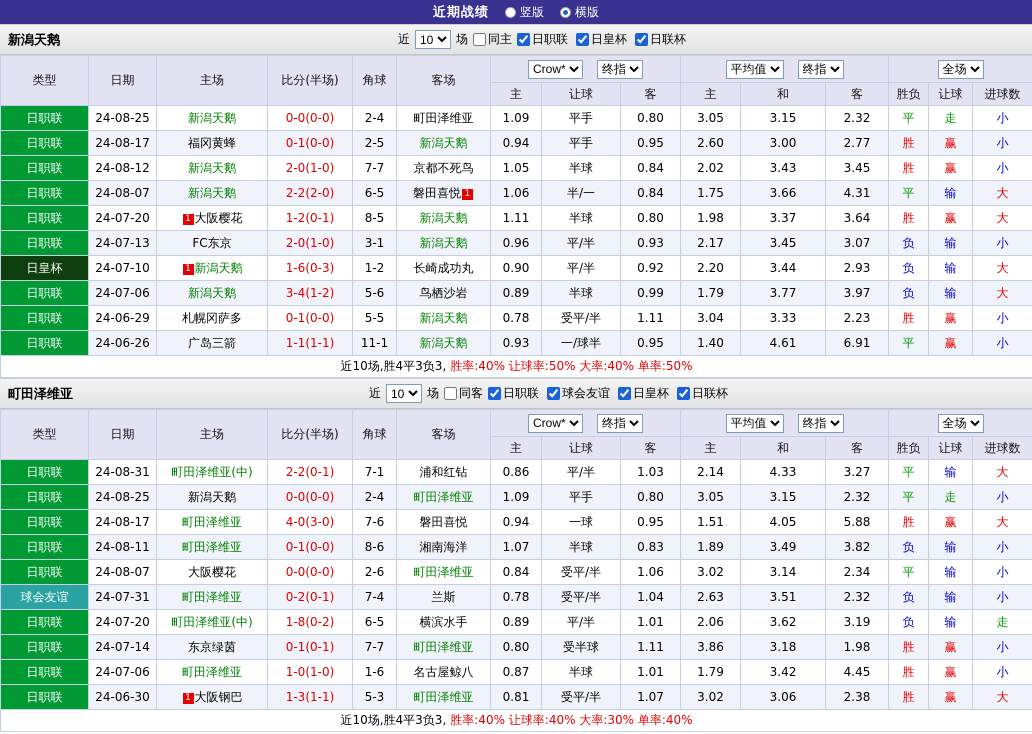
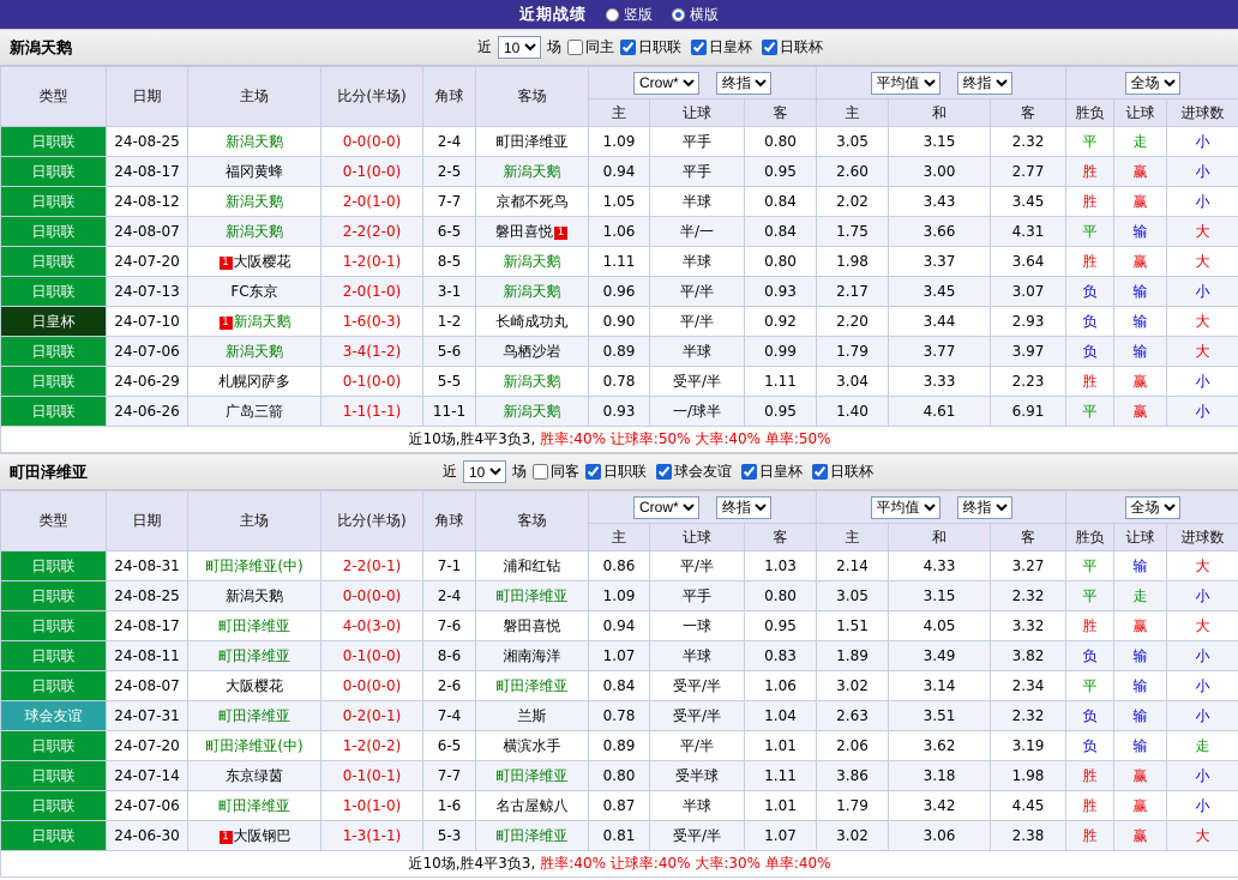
  近期战绩
  竖版
  横版
  新潟天鹅
  近
  10
  场
  同主
  日职联
  日皇杯
  日联杯
  类型	日期	主场	比分(半场)	角球	客场	Crow* 终指	平均值 终指	全场
  主	让球	客	主	和	客	胜负	让球	进球数
  日职联	24-08-25	新潟天鹅	0-0(0-0)	2-4	町田泽维亚	1.09	平手	0.80	3.05	3.15	2.32	平	走	小
  日职联	24-08-17	福冈黄蜂	0-1(0-0)	2-5	新潟天鹅	0.94	平手	0.95	2.60	3.00	2.77	胜	赢	小
  日职联	24-08-12	新潟天鹅	2-0(1-0)	7-7	京都不死鸟	1.05	半球	0.84	2.02	3.43	3.45	胜	赢	小
  日职联	24-08-07	新潟天鹅	2-2(2-0)	6-5	磐田喜悦 1	1.06	半/一	0.84	1.75	3.66	4.31	平	输	大
  日职联	24-07-20	1 大阪樱花	1-2(0-1)	8-5	新潟天鹅	1.11	半球	0.80	1.98	3.37	3.64	胜	赢	大
  日职联	24-07-13	FC东京	2-0(1-0)	3-1	新潟天鹅	0.96	平/半	0.93	2.17	3.45	3.07	负	输	小
  日皇杯	24-07-10	1 新潟天鹅	1-6(0-3)	1-2	长崎成功丸	0.90	平/半	0.92	2.20	3.44	2.93	负	输	大
  日职联	24-07-06	新潟天鹅	3-4(1-2)	5-6	鸟栖沙岩	0.89	半球	0.99	1.79	3.77	3.97	负	输	大
  日职联	24-06-29	札幌冈萨多	0-1(0-0)	5-5	新潟天鹅	0.78	受平/半	1.11	3.04	3.33	2.23	胜	赢	小
  日职联	24-06-26	广岛三箭	1-1(1-1)	11-1	新潟天鹅	0.93	一/球半	0.95	1.40	4.61	6.91	平	赢	小
  近10场,胜4平3负3, 胜率:40% 让球率:50% 大率:40% 单率:50%
  町田泽维亚
  近
  10
  场
  同客
  日职联
  球会友谊
  日皇杯
  日联杯
  类型	日期	主场	比分(半场)	角球	客场	Crow* 终指	平均值 终指	全场
  主	让球	客	主	和	客	胜负	让球	进球数
  日职联	24-08-31	町田泽维亚(中)	2-2(0-1)	7-1	浦和红钻	0.86	平/半	1.03	2.14	4.33	3.27	平	输	大
  日职联	24-08-25	新潟天鹅	0-0(0-0)	2-4	町田泽维亚	1.09	平手	0.80	3.05	3.15	2.32	平	走	小
- 日职联	24-08-17	町田泽维亚	4-0(3-0)	7-6	磐田喜悦	0.94	一球	0.95	1.51	4.05	5.88	胜	赢	大
+ 日职联	24-08-17	町田泽维亚	4-0(3-0)	7-6	磐田喜悦	0.94	一球	0.95	1.51	4.05	3.32	胜	赢	大
  日职联	24-08-11	町田泽维亚	0-1(0-0)	8-6	湘南海洋	1.07	半球	0.83	1.89	3.49	3.82	负	输	小
  日职联	24-08-07	大阪樱花	0-0(0-0)	2-6	町田泽维亚	0.84	受平/半	1.06	3.02	3.14	2.34	平	输	小
  球会友谊	24-07-31	町田泽维亚	0-2(0-1)	7-4	兰斯	0.78	受平/半	1.04	2.63	3.51	2.32	负	输	小
- 日职联	24-07-20	町田泽维亚(中)	1-8(0-2)	6-5	横滨水手	0.89	平/半	1.01	2.06	3.62	3.19	负	输	走
+ 日职联	24-07-20	町田泽维亚(中)	1-2(0-2)	6-5	横滨水手	0.89	平/半	1.01	2.06	3.62	3.19	负	输	走
  日职联	24-07-14	东京绿茵	0-1(0-1)	7-7	町田泽维亚	0.80	受半球	1.11	3.86	3.18	1.98	胜	赢	小
  日职联	24-07-06	町田泽维亚	1-0(1-0)	1-6	名古屋鲸八	0.87	半球	1.01	1.79	3.42	4.45	胜	赢	小
  日职联	24-06-30	1 大阪钢巴	1-3(1-1)	5-3	町田泽维亚	0.81	受平/半	1.07	3.02	3.06	2.38	胜	赢	大
  近10场,胜4平3负3, 胜率:40% 让球率:40% 大率:30% 单率:40%
